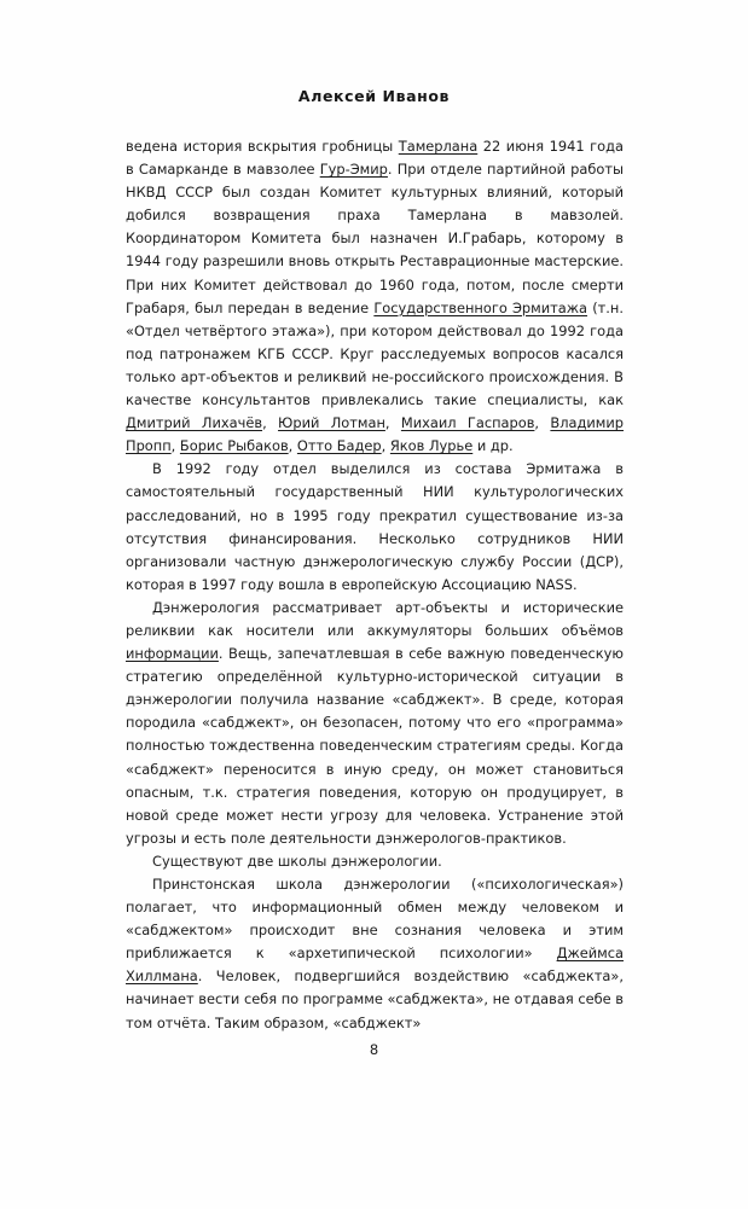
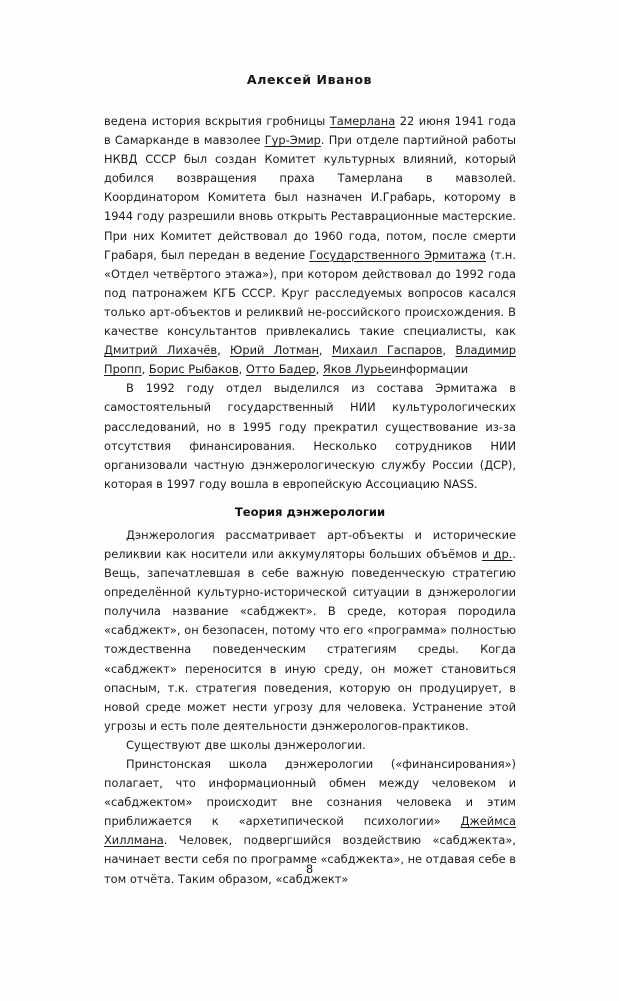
  Алексей Иванов
- ведена история вскрытия гробницы Тамерлана 22 июня 1941 года в Самарканде в мавзолее Гур-Эмир. При отделе партийной работы НКВД СССР был создан Комитет культурных влияний, который добился возвращения праха Тамерлана в мавзолей. Координатором Комитета был назначен И.Грабарь, которому в 1944 году разрешили вновь открыть Реставрационные мастерские. При них Комитет действовал до 1960 года, потом, после смерти Грабаря, был передан в ведение Государственного Эрмитажа (т.н. «Отдел четвёртого этажа»), при котором действовал до 1992 года под патронажем КГБ СССР. Круг расследуемых вопросов касался только арт-объектов и реликвий не-российского происхождения. В качестве консультантов привлекались такие специалисты, как Дмитрий Лихачёв, Юрий Лотман, Михаил Гаспаров, Владимир Пропп, Борис Рыбаков, Отто Бадер, Яков Лурье и др.
+ ведена история вскрытия гробницы Тамерлана 22 июня 1941 года в Самарканде в мавзолее Гур-Эмир. При отделе партийной работы НКВД СССР был создан Комитет культурных влияний, который добился возвращения праха Тамерлана в мавзолей. Координатором Комитета был назначен И.Грабарь, которому в 1944 году разрешили вновь открыть Реставрационные мастерские. При них Комитет действовал до 1960 года, потом, после смерти Грабаря, был передан в ведение Государственного Эрмитажа (т.н. «Отдел четвёртого этажа»), при котором действовал до 1992 года под патронажем КГБ СССР. Круг расследуемых вопросов касался только арт-объектов и реликвий не-российского происхождения. В качестве консультантов привлекались такие специалисты, как Дмитрий Лихачёв, Юрий Лотман, Михаил Гаспаров, Владимир Пропп, Борис Рыбаков, Отто Бадер, Яков Лурьеинформации
  В 1992 году отдел выделился из состава Эрмитажа в самостоятельный государственный НИИ культурологических расследований, но в 1995 году прекратил существование из-за отсутствия финансирования. Несколько сотрудников НИИ организовали частную дэнжерологическую службу России (ДСР), которая в 1997 году вошла в европейскую Ассоциацию NASS.
+ Теория дэнжерологии
- Дэнжерология рассматривает арт-объекты и исторические реликвии как носители или аккумуляторы больших объёмов информации. Вещь, запечатлевшая в себе важную поведенческую стратегию определённой культурно-исторической ситуации в дэнжерологии получила название «саб­джект». В среде, которая породила «сабджект», он безопасен, потому что его «программа» полностью тождественна поведенческим стратегиям среды. Когда «сабджект» переносится в иную среду, он может становиться опасным, т.к. стратегия поведения, которую он продуцирует, в новой среде может нести угрозу для человека. Устранение этой угрозы и есть поле деятельности дэнжерологов-практиков.
+ Дэнжерология рассматривает арт-объекты и исторические реликвии как носители или аккумуляторы больших объёмов и др.. Вещь, запечатлевшая в себе важную поведенческую стратегию определённой культурно-исторической ситуации в дэнжерологии получила название «саб­джект». В среде, которая породила «сабджект», он безопасен, потому что его «программа» полностью тождественна поведенческим стратегиям среды. Когда «сабджект» переносится в иную среду, он может становиться опасным, т.к. стратегия поведения, которую он продуцирует, в новой среде может нести угрозу для человека. Устранение этой угрозы и есть поле деятельности дэнжерологов-практиков.
  Существуют две школы дэнжерологии.
- Принстонская школа дэнжерологии («психологическая») полагает, что информационный обмен между человеком и «сабджектом» происходит вне сознания человека и этим приближается к «архетипической психологии» Джеймса Хиллмана. Человек, подвергшийся воздействию «сабджекта», начинает вести себя по программе «сабджекта», не отдавая себе в том отчёта. Таким образом, «сабджект»
+ Принстонская школа дэнжерологии («финансирования») полагает, что информационный обмен между человеком и «сабджектом» происходит вне сознания человека и этим приближается к «архетипической психологии» Джеймса Хиллмана. Человек, подвергшийся воздействию «сабджекта», начинает вести себя по программе «сабджекта», не отдавая себе в том отчёта. Таким образом, «сабджект»
  8
